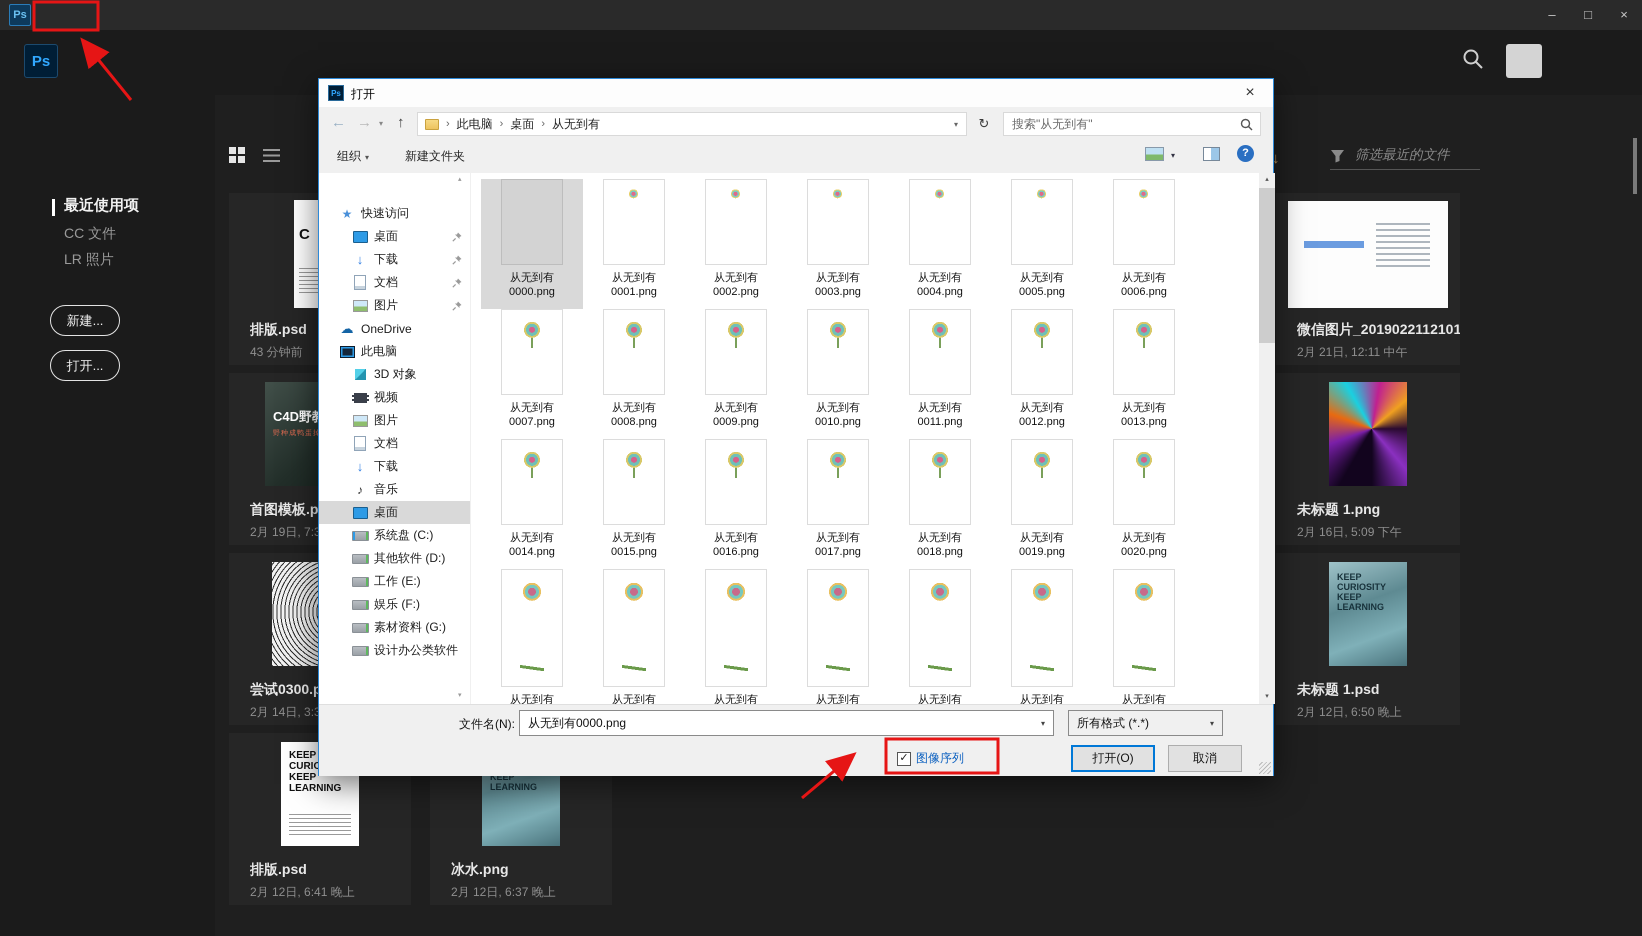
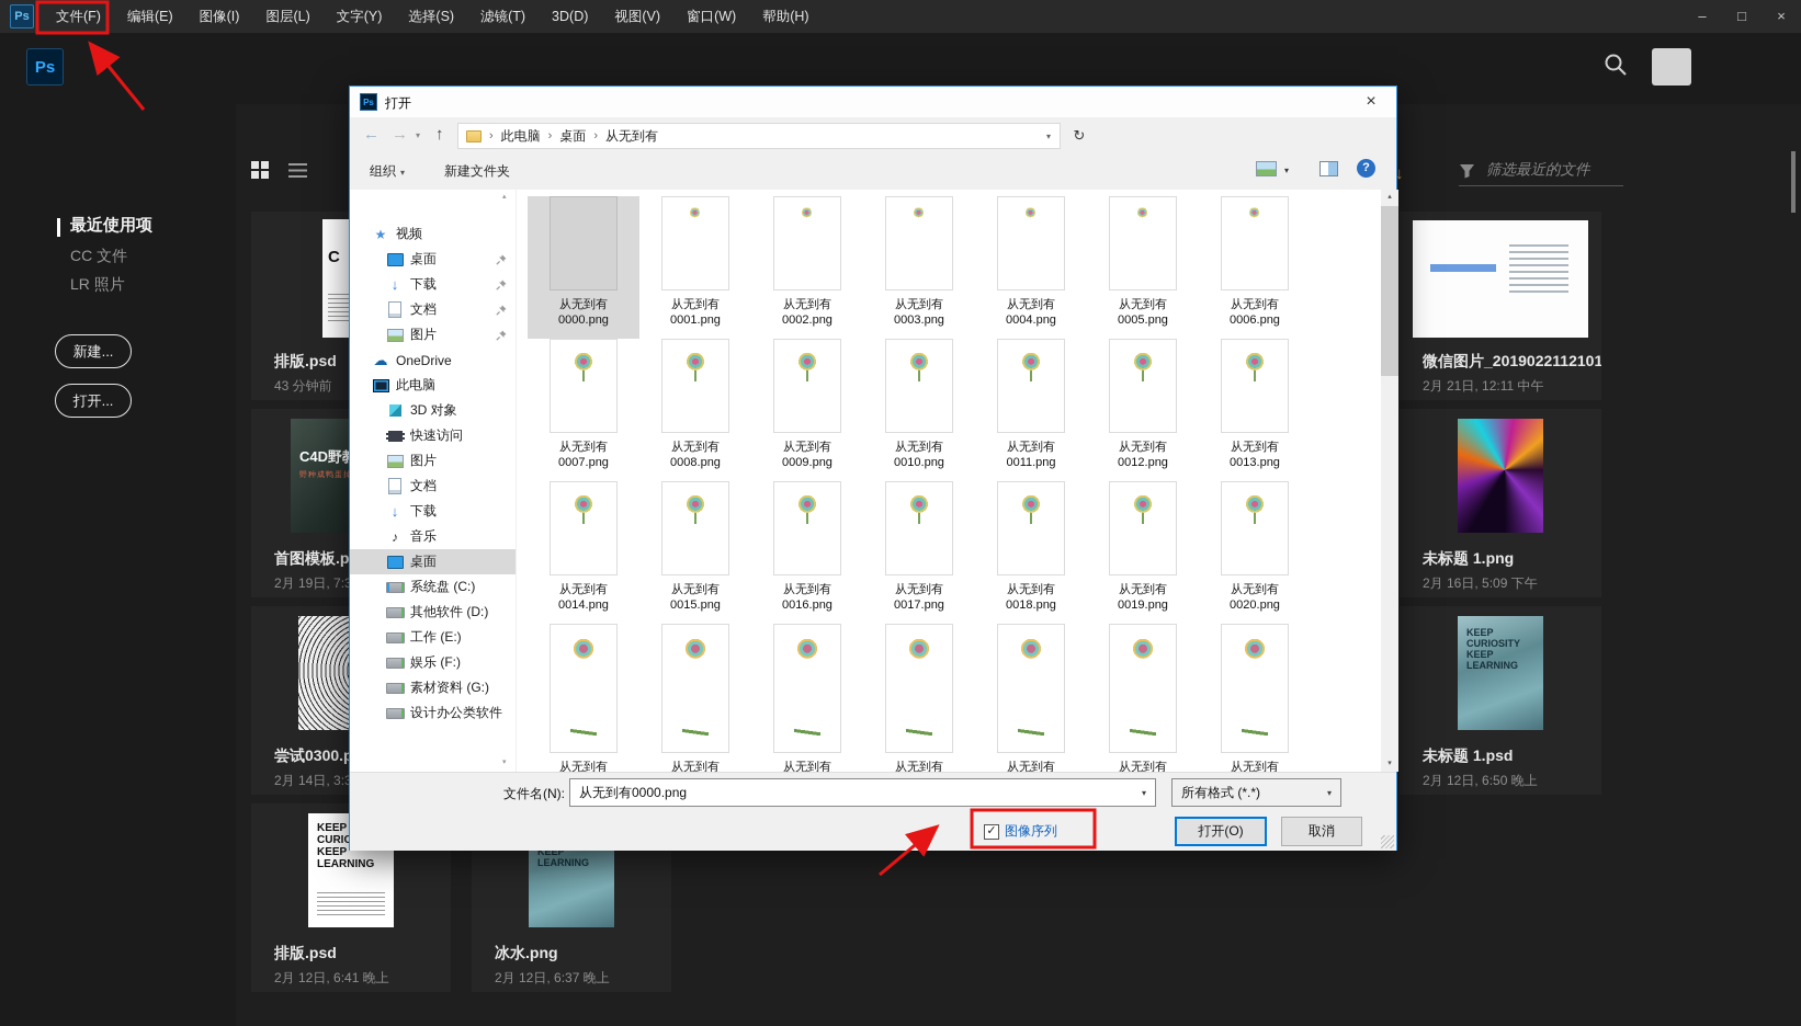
  Ps
+ 文件(F)
+ 编辑(E)
+ 图像(I)
+ 图层(L)
+ 文字(Y)
+ 选择(S)
+ 滤镜(T)
+ 3D(D)
+ 视图(V)
+ 窗口(W)
+ 帮助(H)
  –
  □
  ×
  Ps
  ↓
  筛选最近的文件
  最近使用项
  CC 文件
  LR 照片
  新建...
  打开...
  C
  排版.psd
  43 分钟前
  首图模板.p
  尝试0300.
  KEEP
  KEEP
  LEARNING
  排版.psd
  2月 12日, 6:41 晚上
  KEEP
  LEARNING
  冰水.png
  2月 12日, 6:37 晚上
  微信图片_2019022112101
  2月 21日, 12:11 中午
  未标题 1.png
  2月 16日, 5:09 下午
  KEEP
  CURIOSITY
  KEEP
  LEARNING
  未标题 1.psd
  2月 12日, 6:50 晚上
  Ps
  打开
  ×
  ←
  →
  ▾
  ↑
  ›
  此电脑
  ›
  桌面
  ›
  从无到有
  ▾
  ↻
- 搜索"从无到有"
  组织 ▾
  新建文件夹
  ▾
  ?
- 快速访问
+ 视频
  桌面
  下载
  文档
  图片
  OneDrive
  此电脑
  3D 对象
- 视频
+ 快速访问
  图片
  文档
  下载
  音乐
  桌面
  系统盘 (C:)
  其他软件 (D:)
  工作 (E:)
  娱乐 (F:)
  素材资料 (G:)
  设计办公类软件
  从无到有
  0000.png
  从无到有
  0001.png
  从无到有
  0002.png
  从无到有
  0003.png
  从无到有
  0004.png
  从无到有
  0005.png
  从无到有
  0006.png
  从无到有
  0007.png
  从无到有
  0008.png
  从无到有
  0009.png
  从无到有
  0010.png
  从无到有
  0011.png
  从无到有
  0012.png
  从无到有
  0013.png
  从无到有
  0014.png
  从无到有
  0015.png
  从无到有
  0016.png
  从无到有
  0017.png
  从无到有
  0018.png
  从无到有
  0019.png
  从无到有
  0020.png
  从无到有
  从无到有
  从无到有
  从无到有
  从无到有
  从无到有
  从无到有
  文件名(N):
  从无到有0000.png
  ▾
  所有格式 (*.*)
  ▾
  ✓
  图像序列
  打开(O)
  取消
